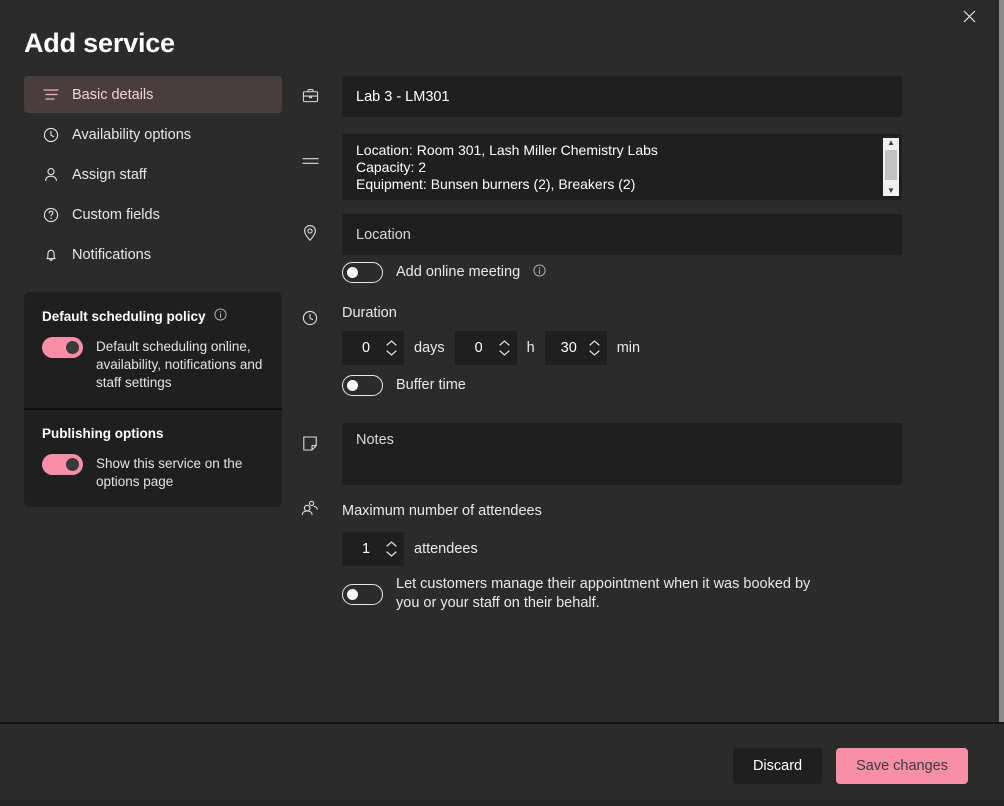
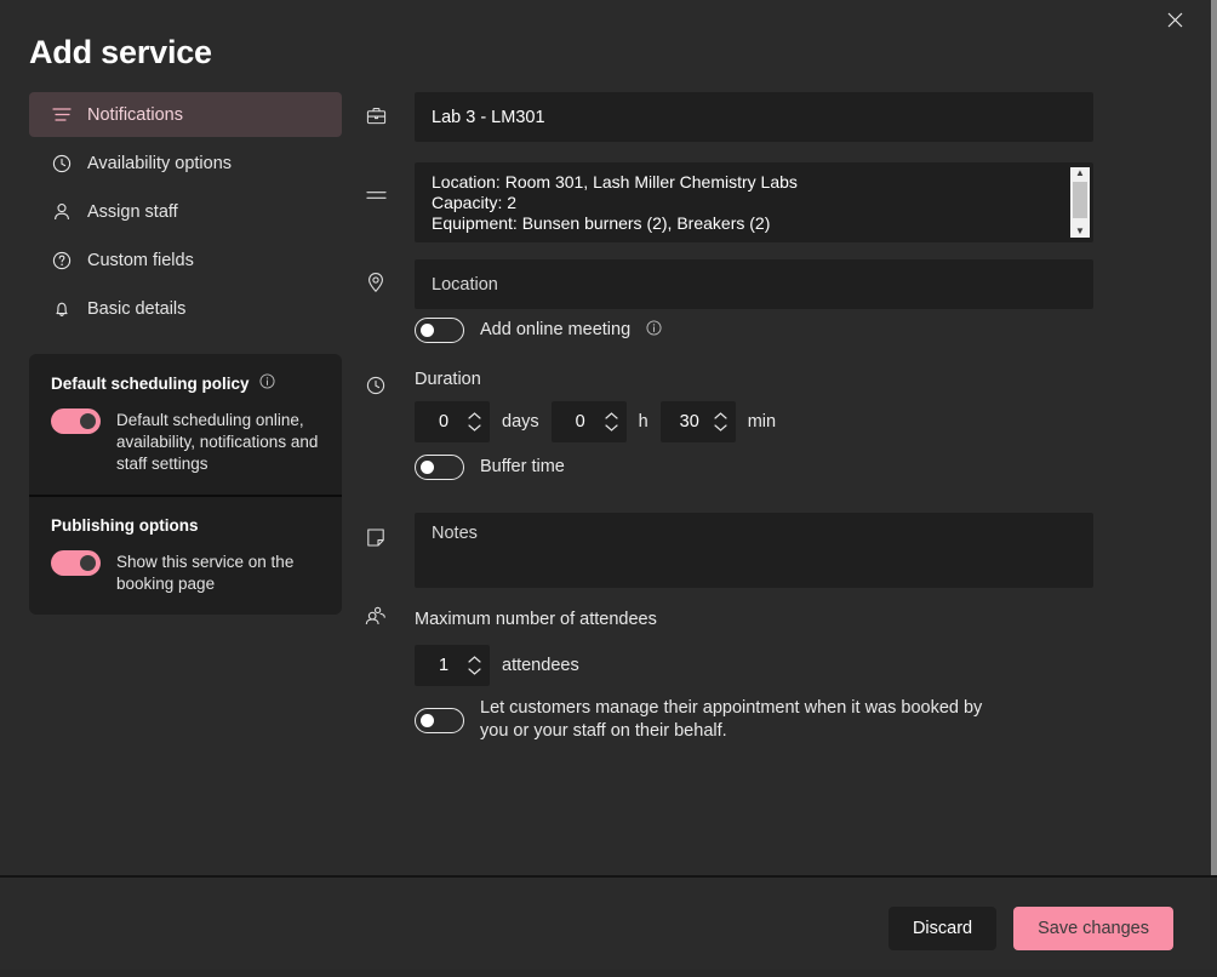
  Add service
- Basic details
+ Notifications
  Availability options
  Assign staff
  Custom fields
- Notifications
+ Basic details
  Default scheduling policy
  Default scheduling online, availability, notifications and staff settings
  Publishing options
- Show this service on the options page
+ Show this service on the booking page
  Lab 3 - LM301
  Location: Room 301, Lash Miller Chemistry Labs
  Capacity: 2
  Equipment: Bunsen burners (2), Breakers (2)
  ▲
  ▼
  Location
  Add online meeting
  Duration
  0
  days
  0
  h
  30
  min
  Buffer time
  Notes
  Maximum number of attendees
  1
  attendees
  Let customers manage their appointment when it was booked by you or your staff on their behalf.
  Discard
  Save changes
